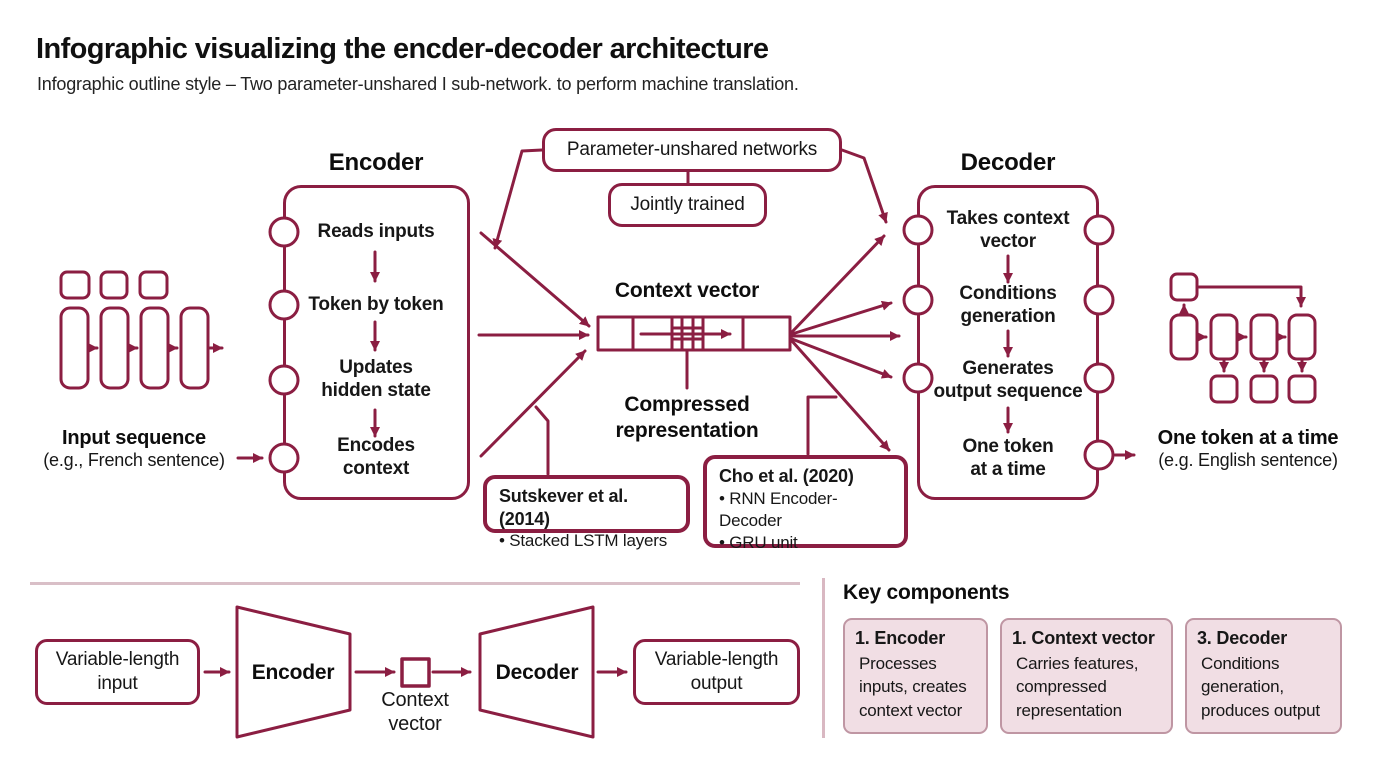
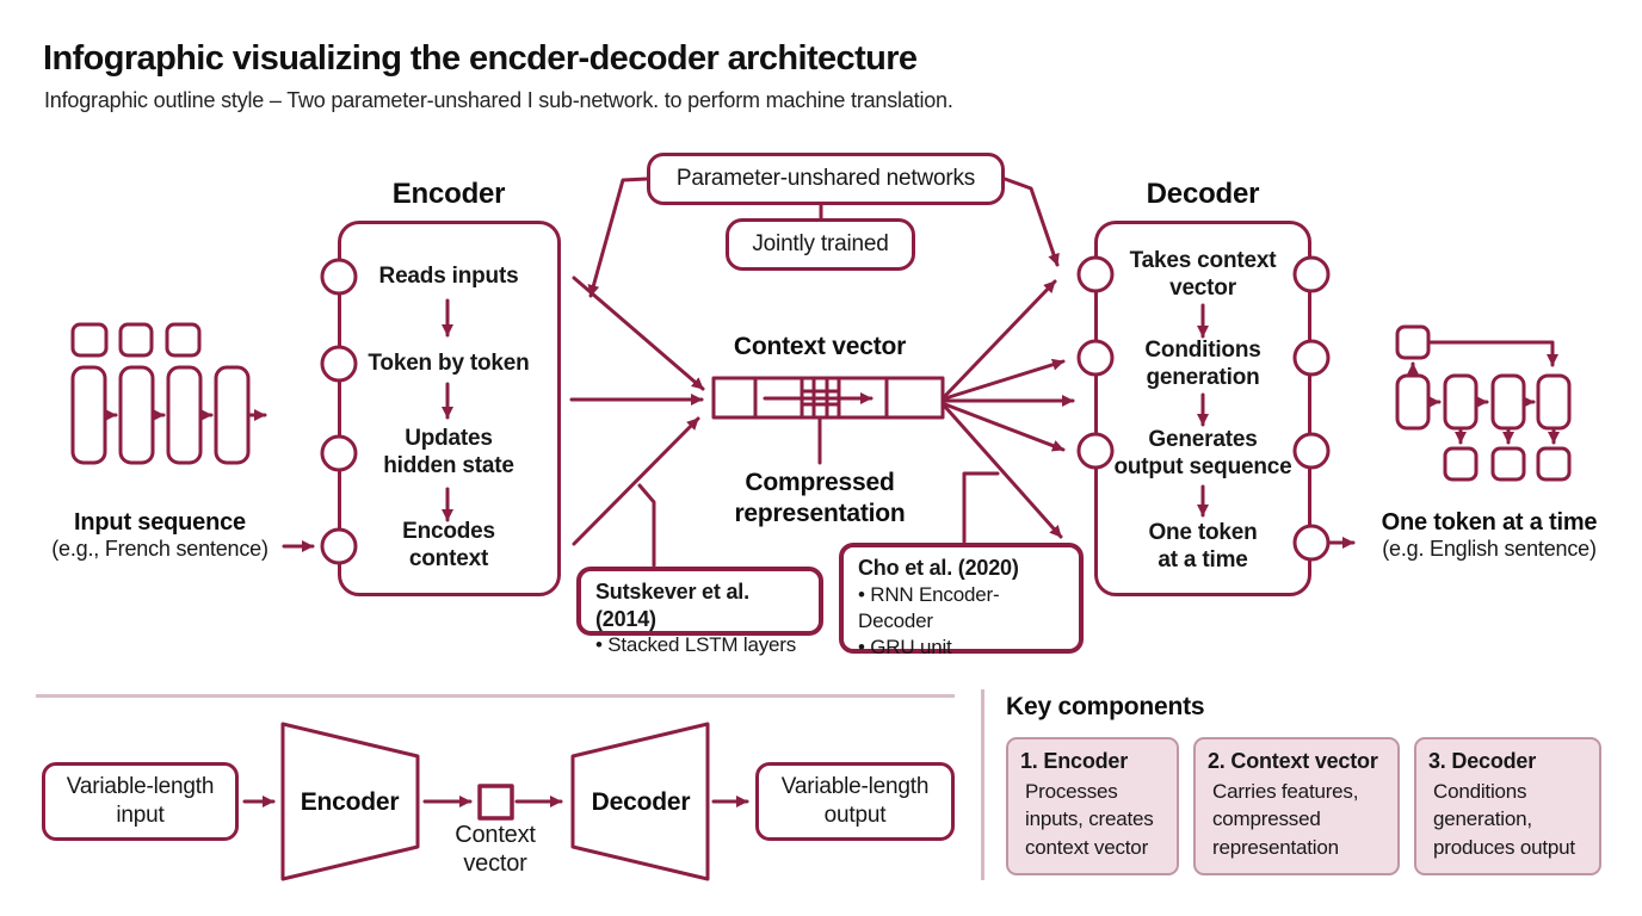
  Infographic visualizing the encder-decoder architecture
  Infographic outline style – Two parameter-unshared I sub-network. to perform machine translation.
  Encoder
  Decoder
  Parameter-unshared networks
  Jointly trained
  Sutskever et al. (2014)
  • Stacked LSTM layers
  Cho et al. (2020)
  • RNN Encoder-Decoder
  • GRU unit
  Variable-length
  input
  Variable-length
  output
  Key components
  1. Encoder
  Processes
  inputs, creates
  context vector
- 1. Context vector
+ 2. Context vector
  Carries features,
  compressed
  representation
  3. Decoder
  Conditions
  generation,
  produces output
  Reads inputs
  Token by token
  Updates
  hidden state
  Encodes
  context
  Takes context
  vector
  Conditions
  generation
  Generates
  output sequence
  One token
  at a time
  Context vector
  Compressed
  representation
  Input sequence
  (e.g., French sentence)
  One token at a time
  (e.g. English sentence)
  Encoder
  Context
  vector
  Decoder
